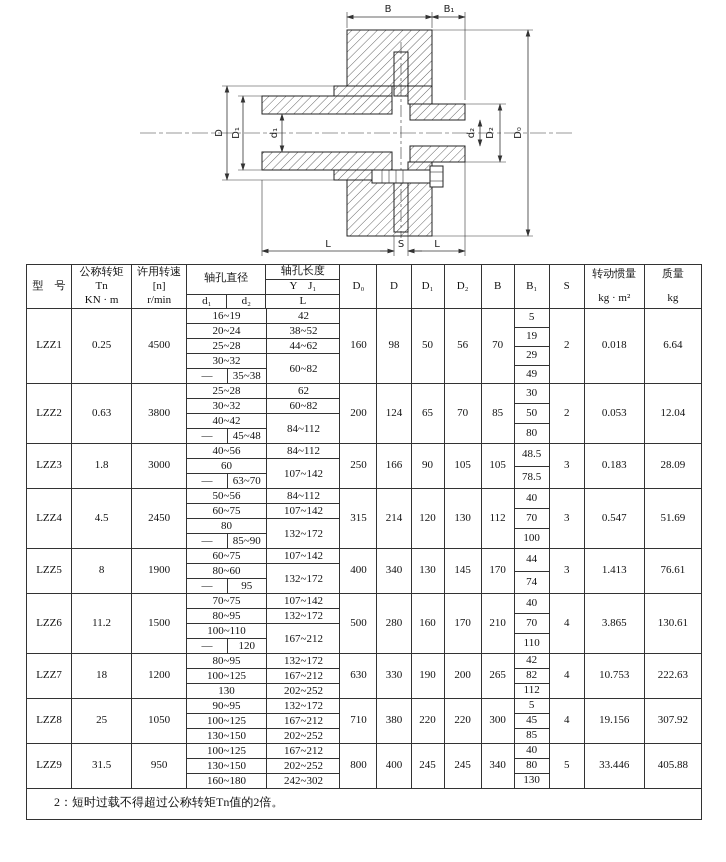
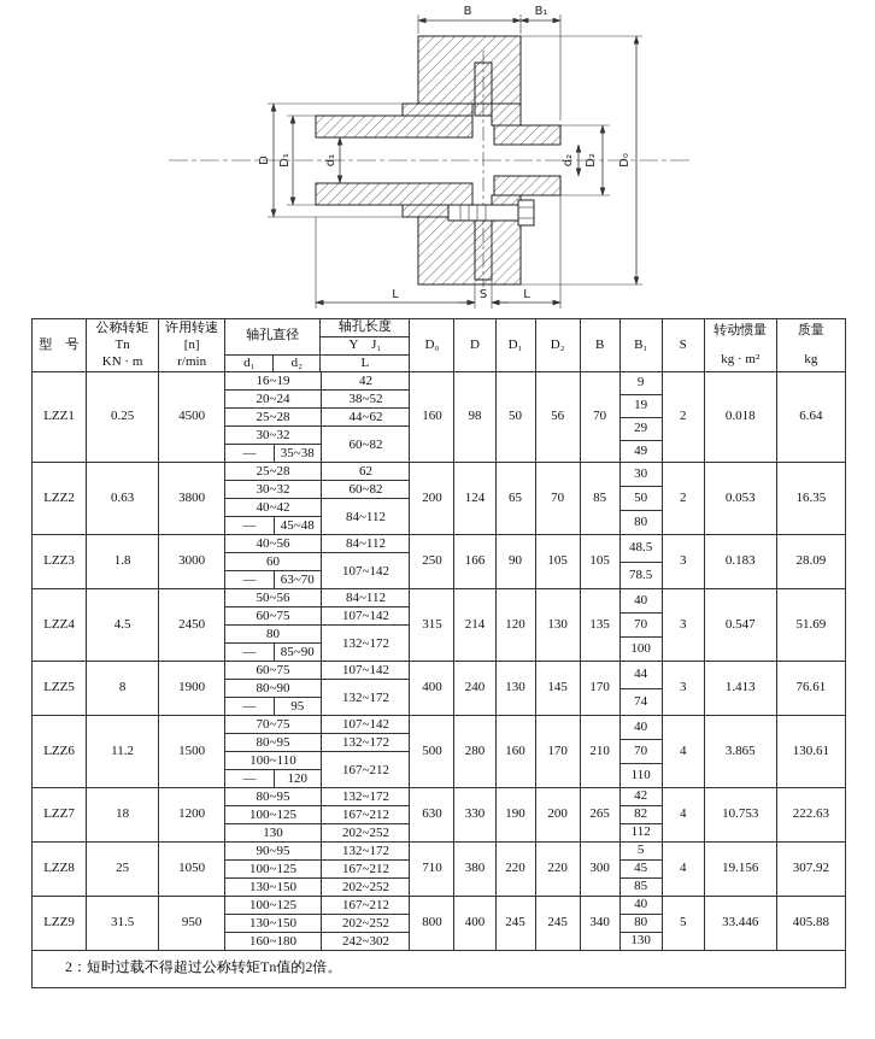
  B
  B₁
  L
  S
  L
  型 号	公称转矩 Tn KN · m	许用转速 [n] r/min	轴孔直径	轴孔长度	D₀	D	D₁	D₂	B	B₁	S	转动惯量 kg · m²	质量 kg
  Y J₁
  d₁	d₂	L
  LZZ1	0.25	4500
  16~19	42
  20~24	38~52
  25~28	44~62
  30~32	60~82
  —	35~38
- 				160	98	50	56	70	5192949	2	0.018	6.64
+ 				160	98	50	56	70	9192949	2	0.018	6.64
  LZZ2	0.63	3800
  25~28	62
  30~32	60~82
  40~42	84~112
  —	45~48
- 				200	124	65	70	85	305080	2	0.053	12.04
+ 				200	124	65	70	85	305080	2	0.053	16.35
  LZZ3	1.8	3000
  40~56	84~112
  60	107~142
  —	63~70
  				250	166	90	105	105	48.578.5	3	0.183	28.09
  LZZ4	4.5	2450
  50~56	84~112
  60~75	107~142
  80	132~172
  —	85~90
- 				315	214	120	130	112	4070100	3	0.547	51.69
+ 				315	214	120	130	135	4070100	3	0.547	51.69
  LZZ5	8	1900
  60~75	107~142
- 80~60	132~172
+ 80~90	132~172
  —	95
- 				400	340	130	145	170	4474	3	1.413	76.61
+ 				400	240	130	145	170	4474	3	1.413	76.61
  LZZ6	11.2	1500
  70~75	107~142
  80~95	132~172
  100~110	167~212
  —	120
  				500	280	160	170	210	4070110	4	3.865	130.61
  LZZ7	18	1200
  80~95	132~172
  100~125	167~212
  130	202~252
  				630	330	190	200	265	4282112	4	10.753	222.63
  LZZ8	25	1050
  90~95	132~172
  100~125	167~212
  130~150	202~252
  				710	380	220	220	300	54585	4	19.156	307.92
  LZZ9	31.5	950
  100~125	167~212
  130~150	202~252
  160~180	242~302
  				800	400	245	245	340	4080130	5	33.446	405.88
  2：短时过载不得超过公称转矩Tn值的2倍。
